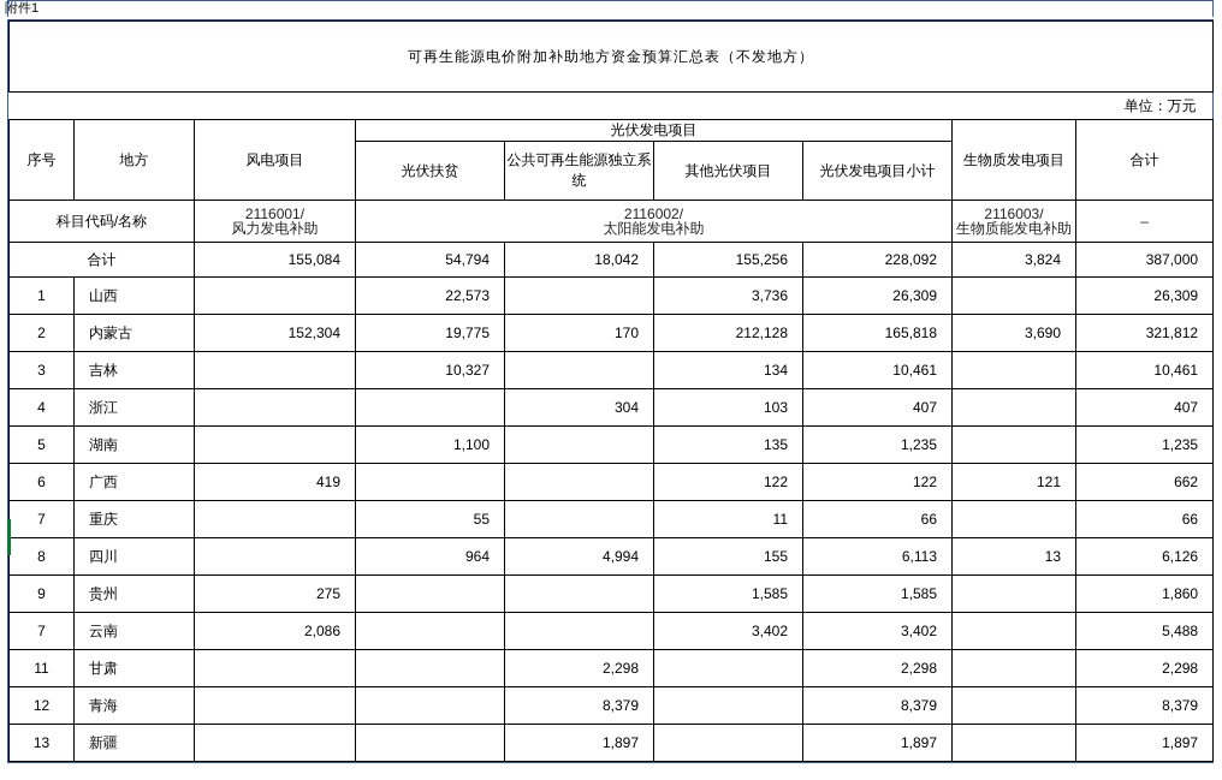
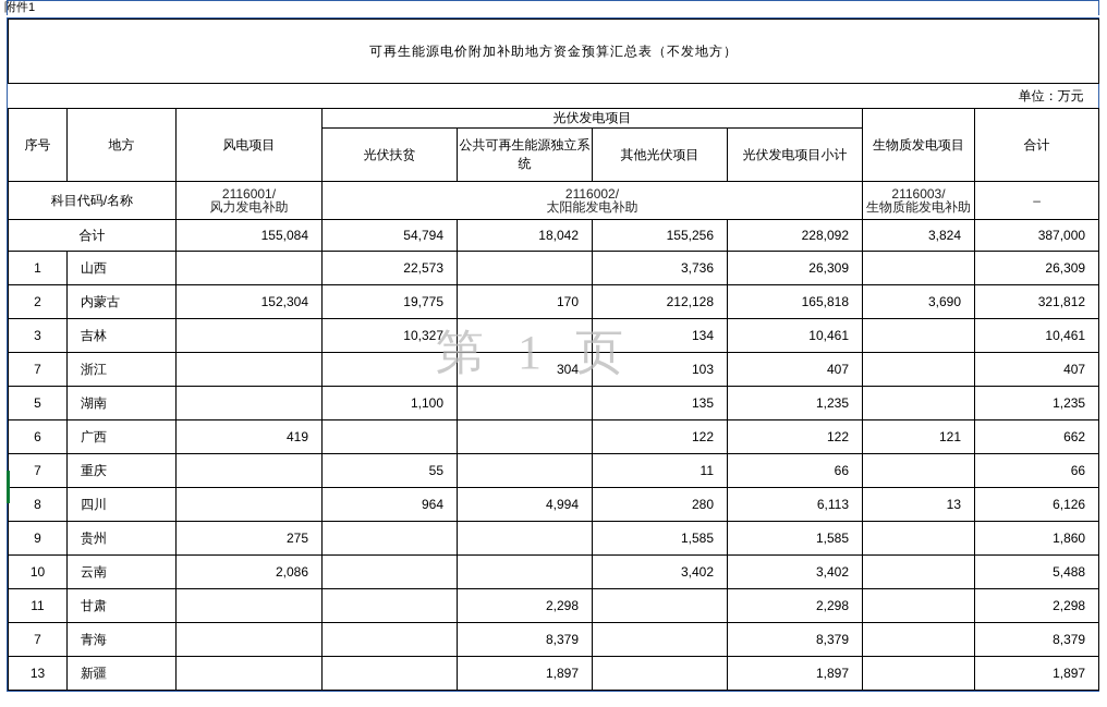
  附件1
  可再生能源电价附加补助地方资金预算汇总表（不发地方）
  单位：万元
  序号	地方	风电项目	光伏发电项目	生物质发电项目	合计
  光伏扶贫	公共可再生能源独立系统	其他光伏项目	光伏发电项目小计
  科目代码/名称	2116001/ 风力发电补助	2116002/ 太阳能发电补助	2116003/ 生物质能发电补助	–
  合计	155,084	54,794	18,042	155,256	228,092	3,824	387,000
  1	山西		22,573		3,736	26,309		26,309
  2	内蒙古	152,304	19,775	170	212,128	165,818	3,690	321,812
  3	吉林		10,327		134	10,461		10,461
- 4	浙江			304	103	407		407
+ 7	浙江			304	103	407		407
  5	湖南		1,100		135	1,235		1,235
  6	广西	419			122	122	121	662
  7	重庆		55		11	66		66
- 8	四川		964	4,994	155	6,113	13	6,126
+ 8	四川		964	4,994	280	6,113	13	6,126
  9	贵州	275			1,585	1,585		1,860
- 7	云南	2,086			3,402	3,402		5,488
+ 10	云南	2,086			3,402	3,402		5,488
  11	甘肃			2,298		2,298		2,298
- 12	青海			8,379		8,379		8,379
+ 7	青海			8,379		8,379		8,379
  13	新疆			1,897		1,897		1,897
+ 第 1 页
